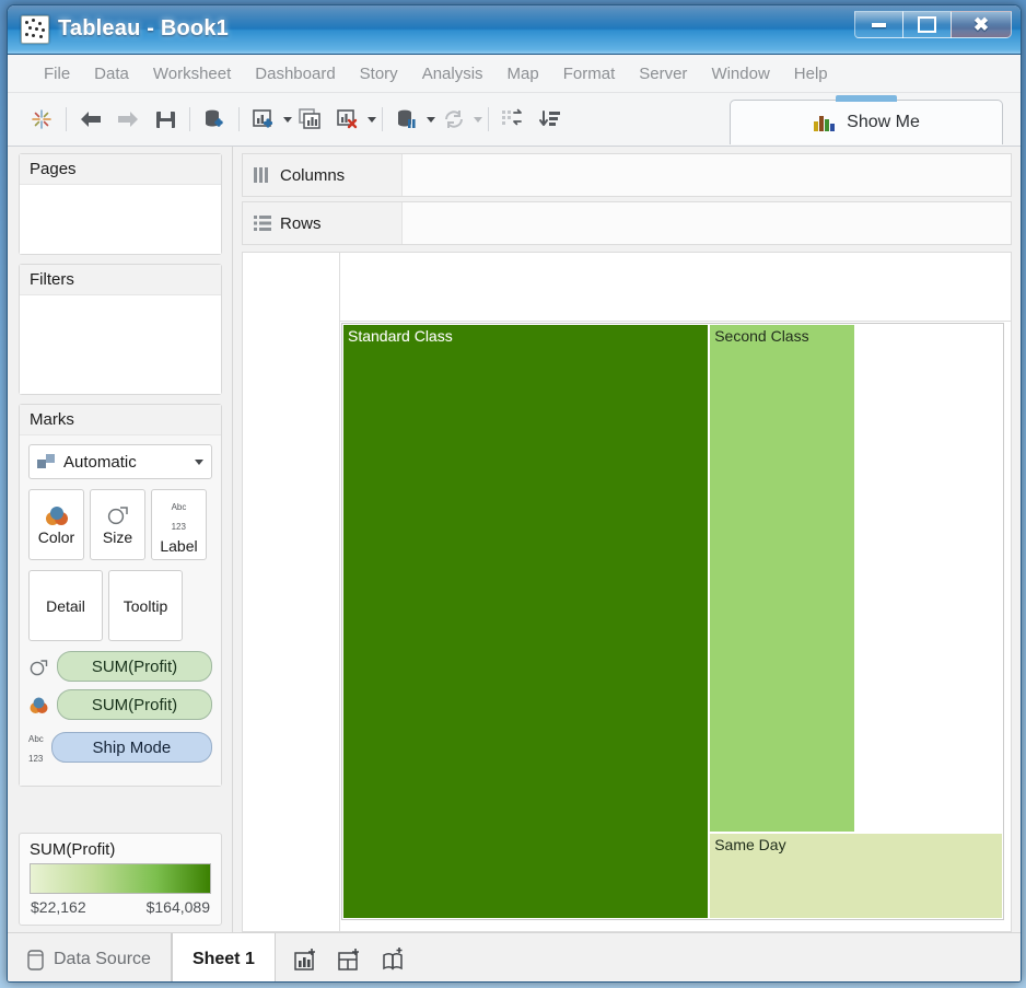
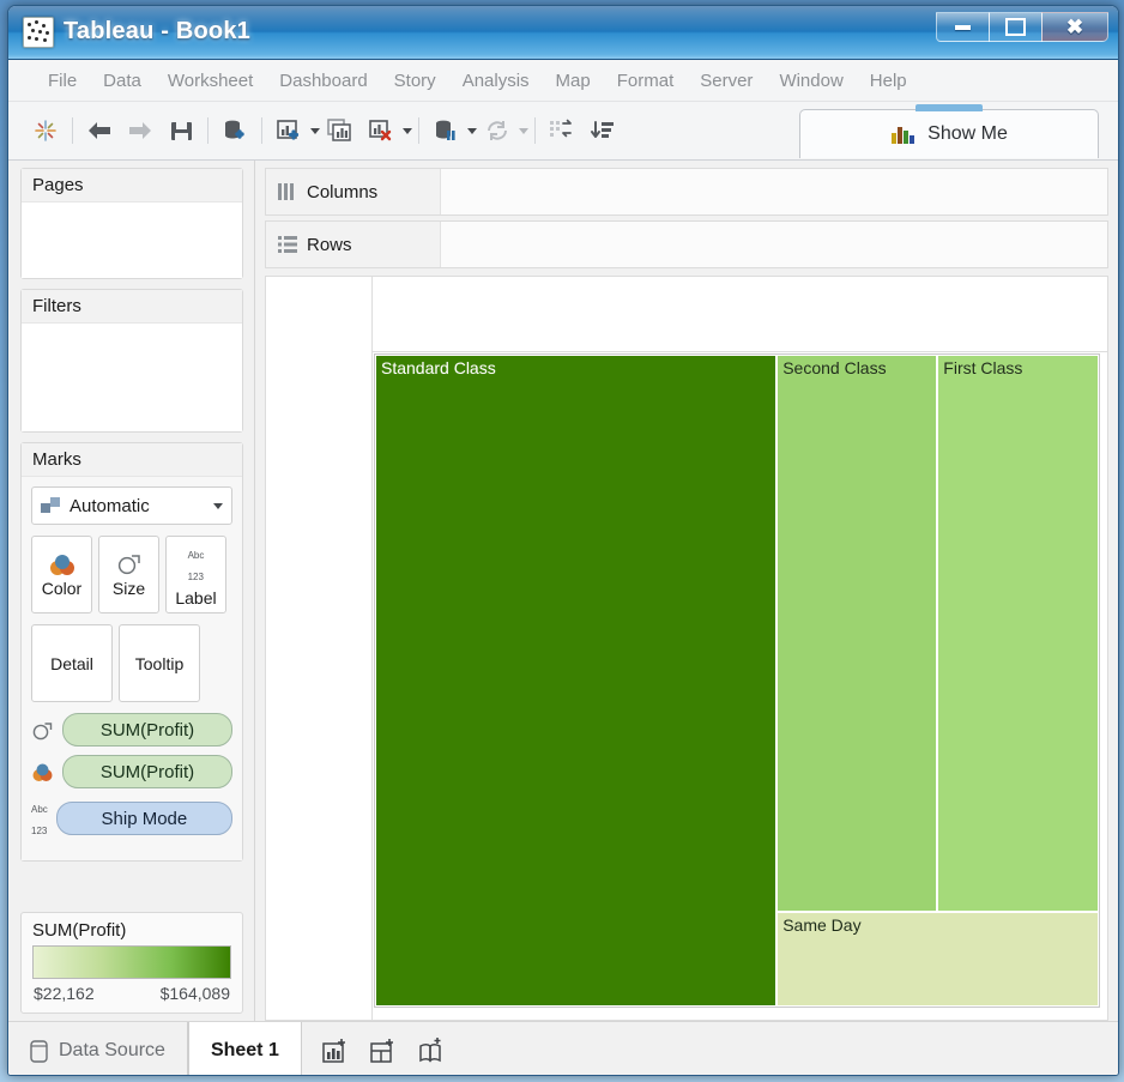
  Tableau - Book1
  ✖
  File
  Data
  Worksheet
  Dashboard
  Story
  Analysis
  Map
  Format
  Server
  Window
  Help
  Show Me
  Pages
  Filters
  Marks
  Automatic
  Color
  Size
  Abc
  123
  Label
  Detail
  Tooltip
  SUM(Profit)
  SUM(Profit)
  Abc
  123
  Ship Mode
  SUM(Profit)
  $22,162
  $164,089
  Columns
  Rows
  Standard Class
  Second Class
+ First Class
  Same Day
  Data Source
  Sheet 1
